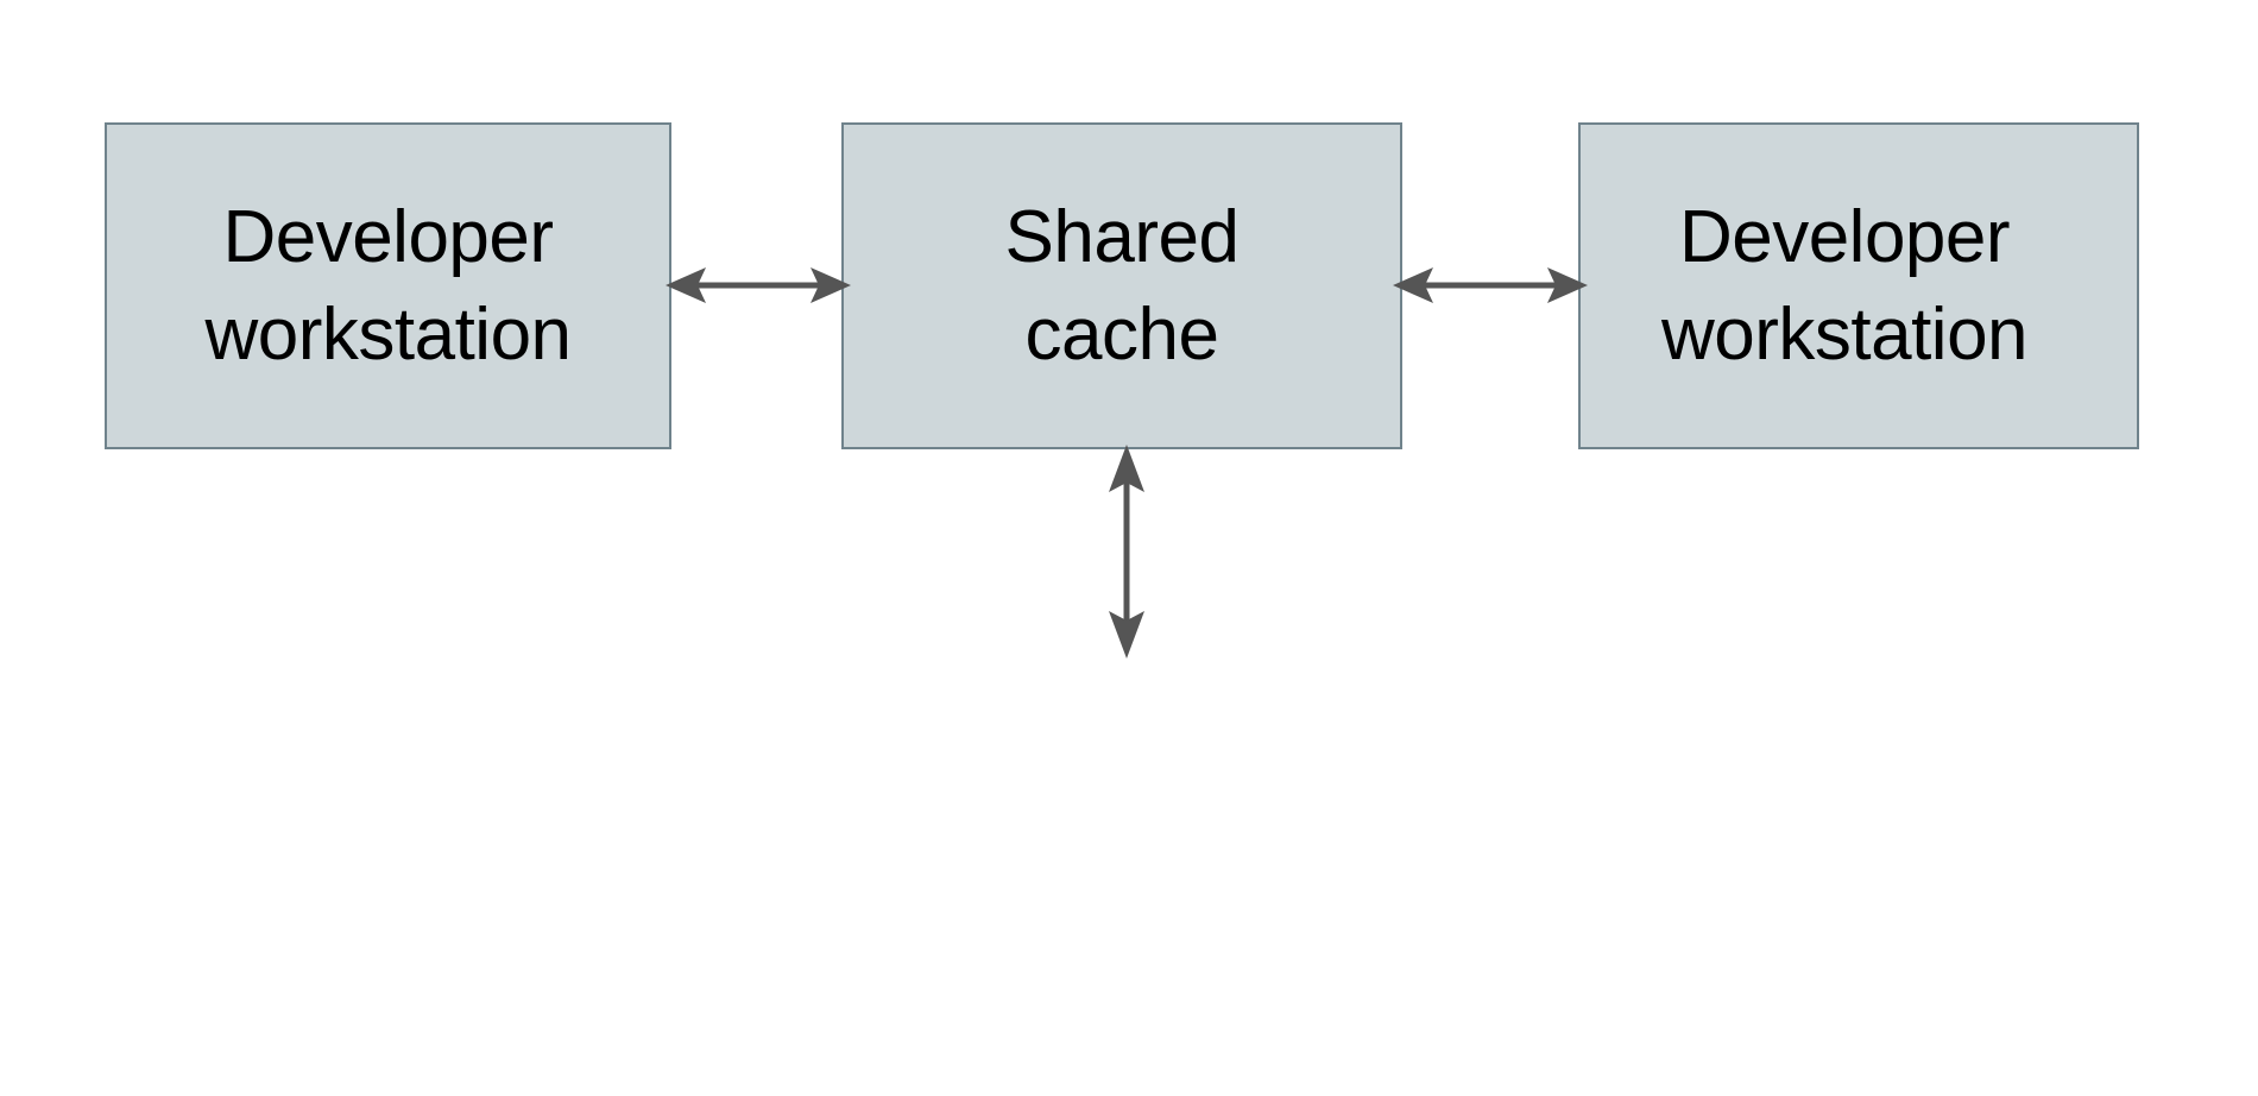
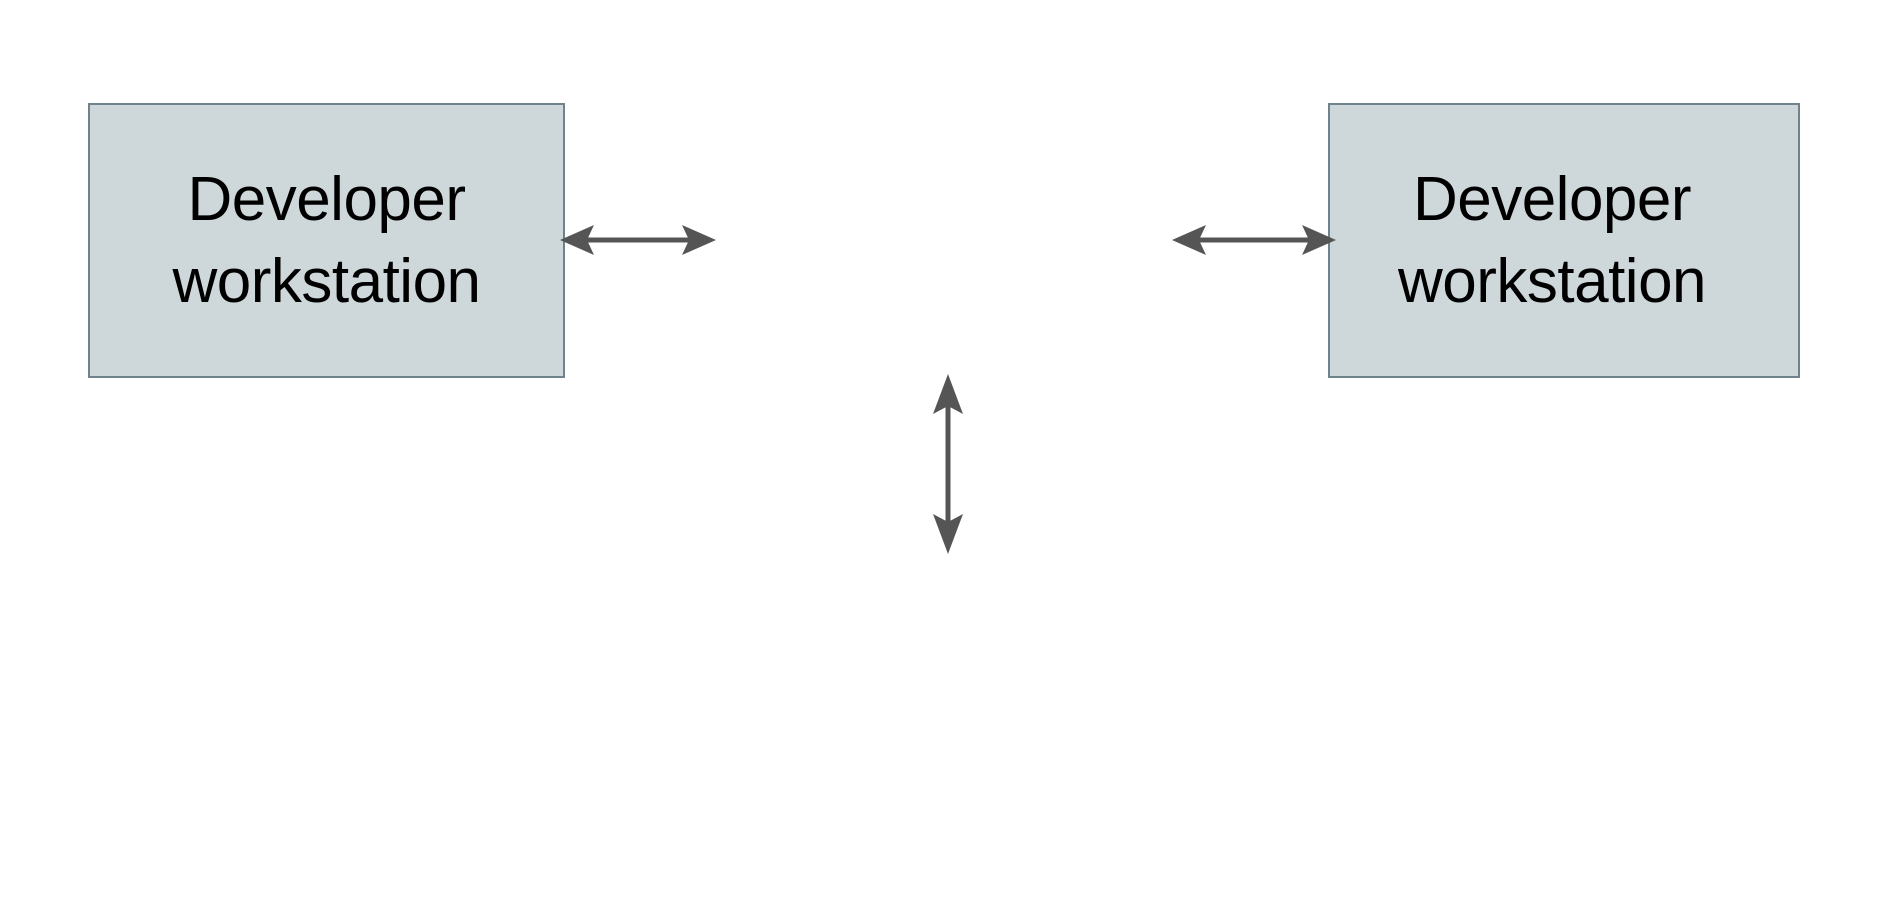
  Developer
  workstation
- Shared
- cache
  Developer
  workstation
